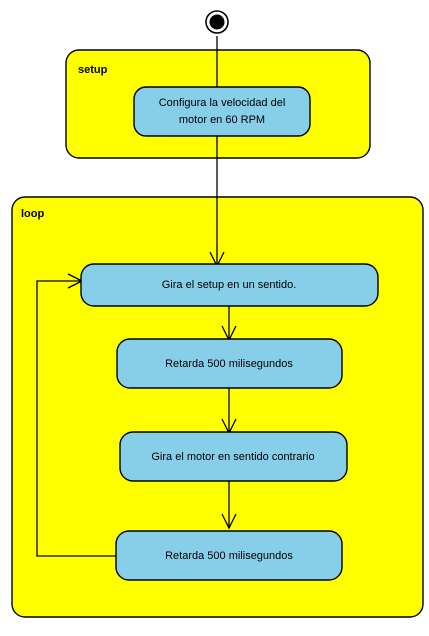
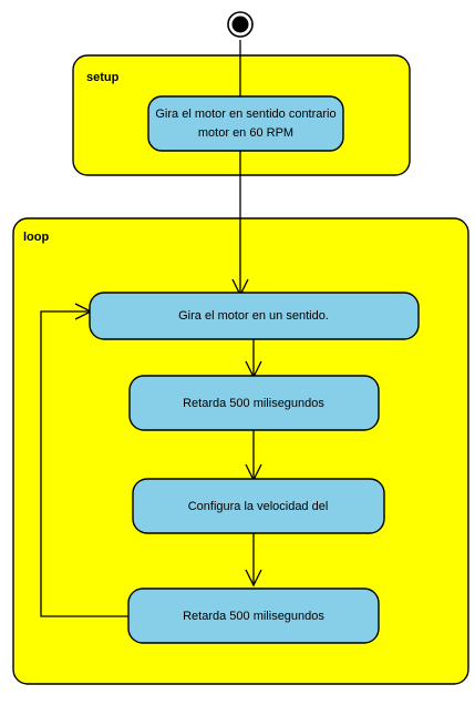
  setup
  loop
- Configura la velocidad del
+ Gira el motor en sentido contrario
  motor en 60 RPM
- Gira el setup en un sentido.
+ Gira el motor en un sentido.
  Retarda 500 milisegundos
- Gira el motor en sentido contrario
+ Configura la velocidad del
  Retarda 500 milisegundos
